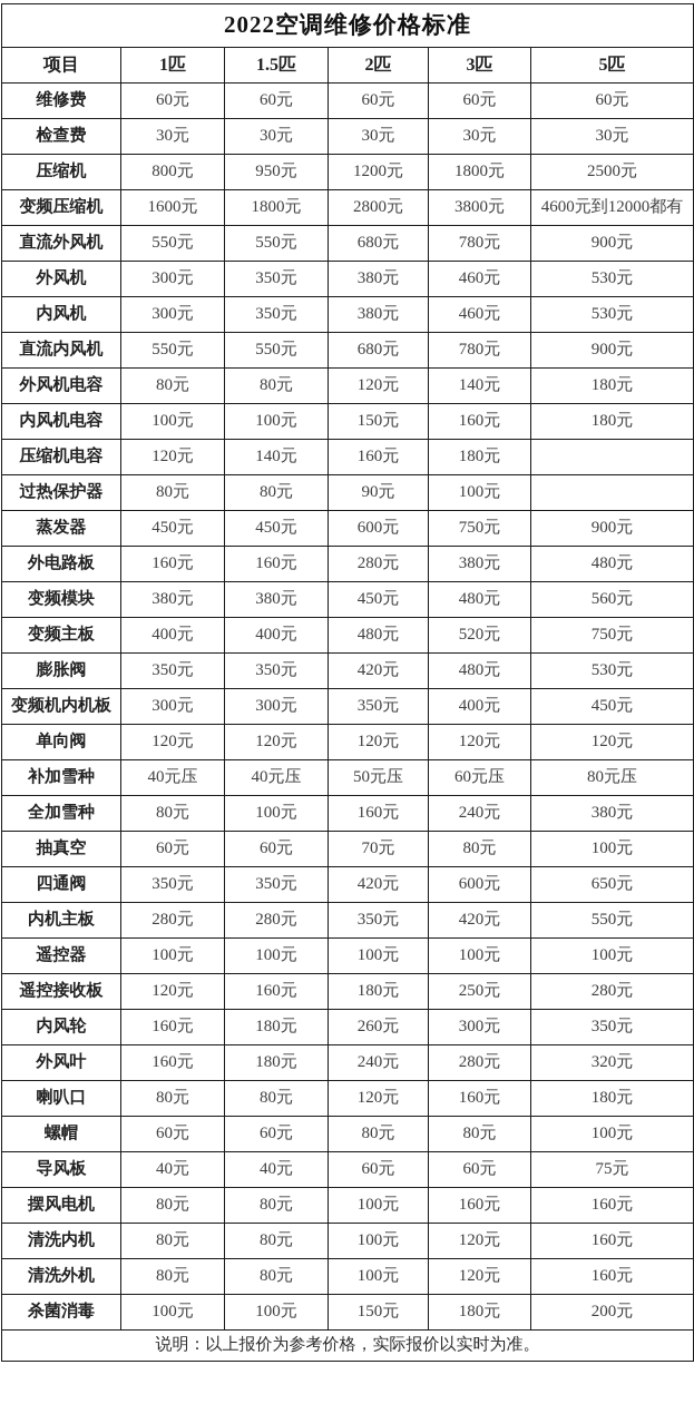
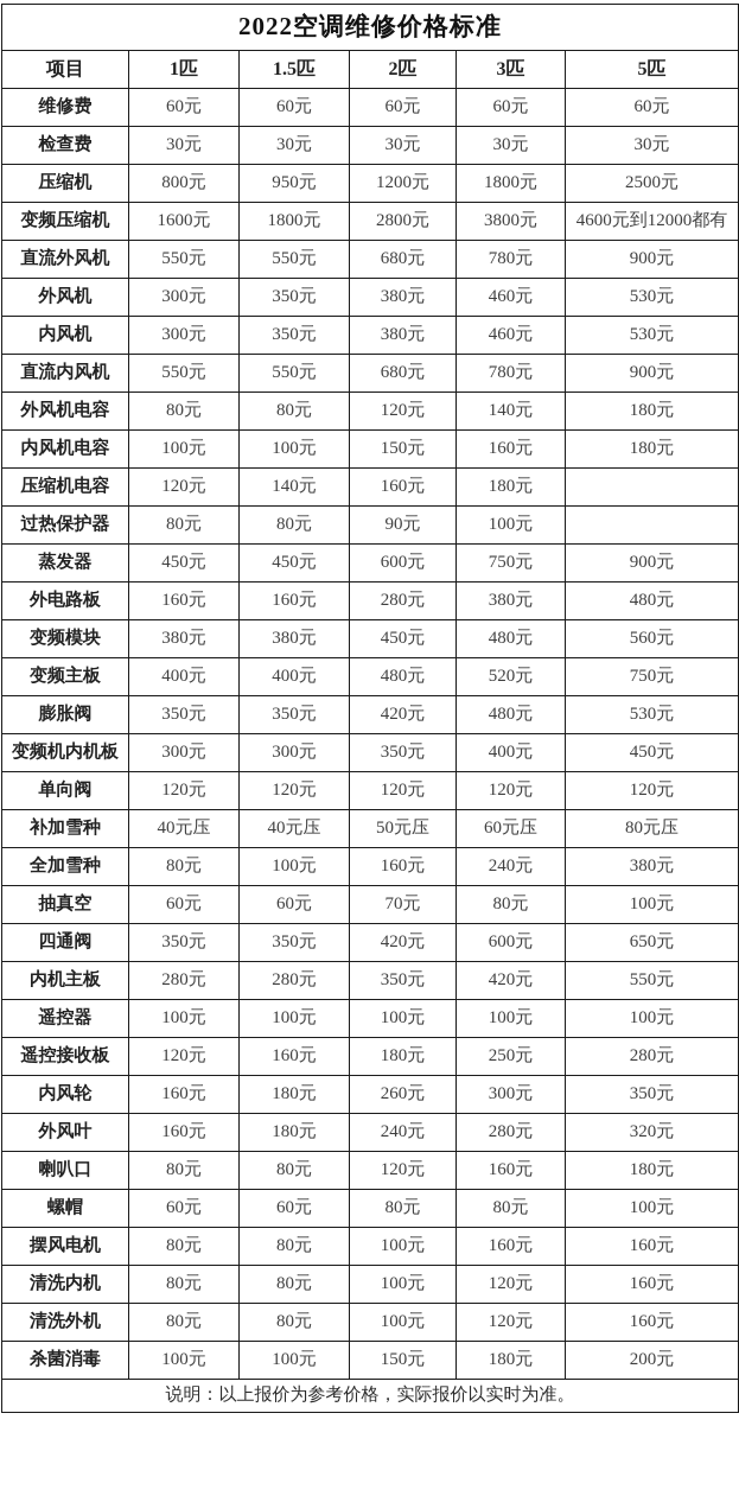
  2022空调维修价格标准
  项目	1匹	1.5匹	2匹	3匹	5匹
  维修费	60元	60元	60元	60元	60元
  检查费	30元	30元	30元	30元	30元
  压缩机	800元	950元	1200元	1800元	2500元
  变频压缩机	1600元	1800元	2800元	3800元	4600元到12000都有
  直流外风机	550元	550元	680元	780元	900元
  外风机	300元	350元	380元	460元	530元
  内风机	300元	350元	380元	460元	530元
  直流内风机	550元	550元	680元	780元	900元
  外风机电容	80元	80元	120元	140元	180元
  内风机电容	100元	100元	150元	160元	180元
  压缩机电容	120元	140元	160元	180元
  过热保护器	80元	80元	90元	100元
  蒸发器	450元	450元	600元	750元	900元
  外电路板	160元	160元	280元	380元	480元
  变频模块	380元	380元	450元	480元	560元
  变频主板	400元	400元	480元	520元	750元
  膨胀阀	350元	350元	420元	480元	530元
  变频机内机板	300元	300元	350元	400元	450元
  单向阀	120元	120元	120元	120元	120元
  补加雪种	40元压	40元压	50元压	60元压	80元压
  全加雪种	80元	100元	160元	240元	380元
  抽真空	60元	60元	70元	80元	100元
  四通阀	350元	350元	420元	600元	650元
  内机主板	280元	280元	350元	420元	550元
  遥控器	100元	100元	100元	100元	100元
  遥控接收板	120元	160元	180元	250元	280元
  内风轮	160元	180元	260元	300元	350元
  外风叶	160元	180元	240元	280元	320元
  喇叭口	80元	80元	120元	160元	180元
  螺帽	60元	60元	80元	80元	100元
- 导风板	40元	40元	60元	60元	75元
  摆风电机	80元	80元	100元	160元	160元
  清洗内机	80元	80元	100元	120元	160元
  清洗外机	80元	80元	100元	120元	160元
  杀菌消毒	100元	100元	150元	180元	200元
  说明：以上报价为参考价格，实际报价以实时为准。
